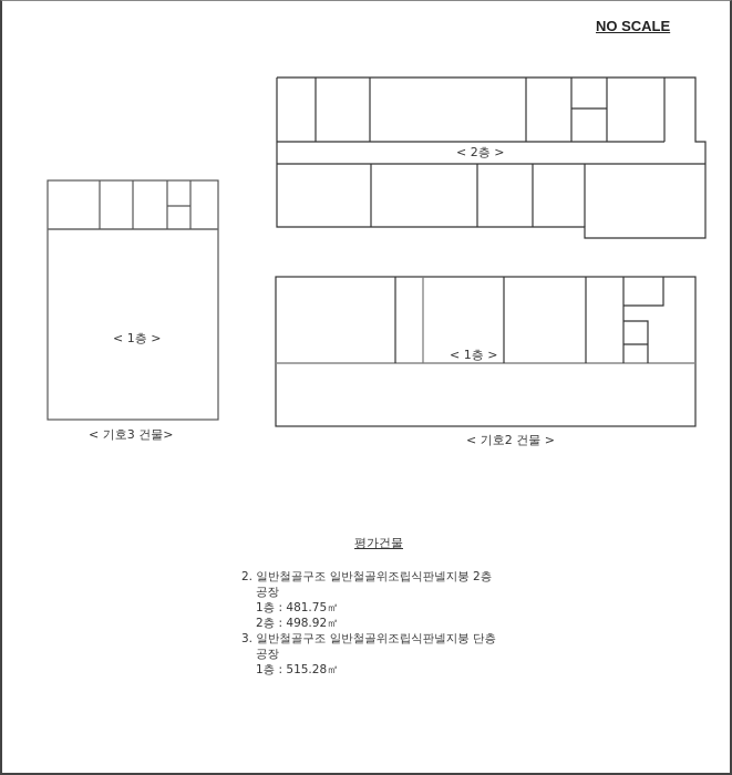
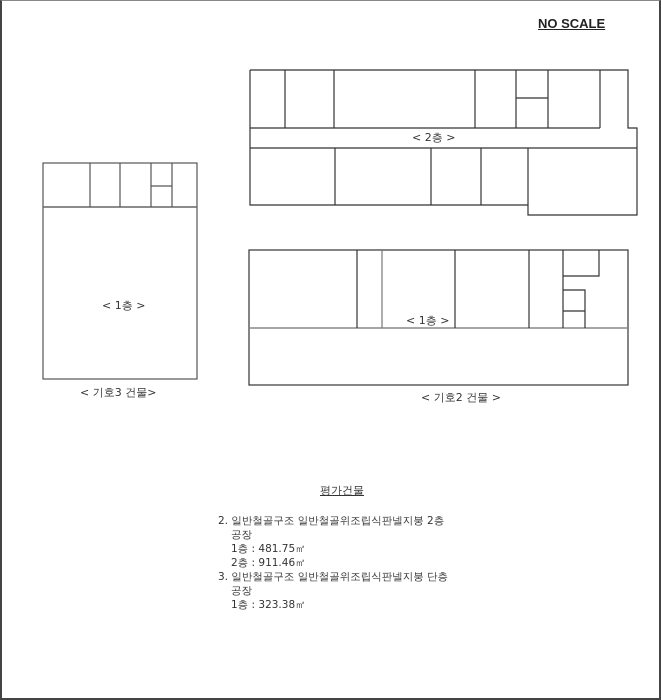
  NO SCALE
  < 2층 >
  < 1층 >
  < 기호2 건물 >
  < 1층 >
  < 기호3 건물>
  평가건물
  2. 일반철골구조 일반철골위조립식판넬지붕 2층
  공장
  1층 : 481.75㎡
- 2층 : 498.92㎡
+ 2층 : 911.46㎡
  3. 일반철골구조 일반철골위조립식판넬지붕 단층
  공장
- 1층 : 515.28㎡
+ 1층 : 323.38㎡
